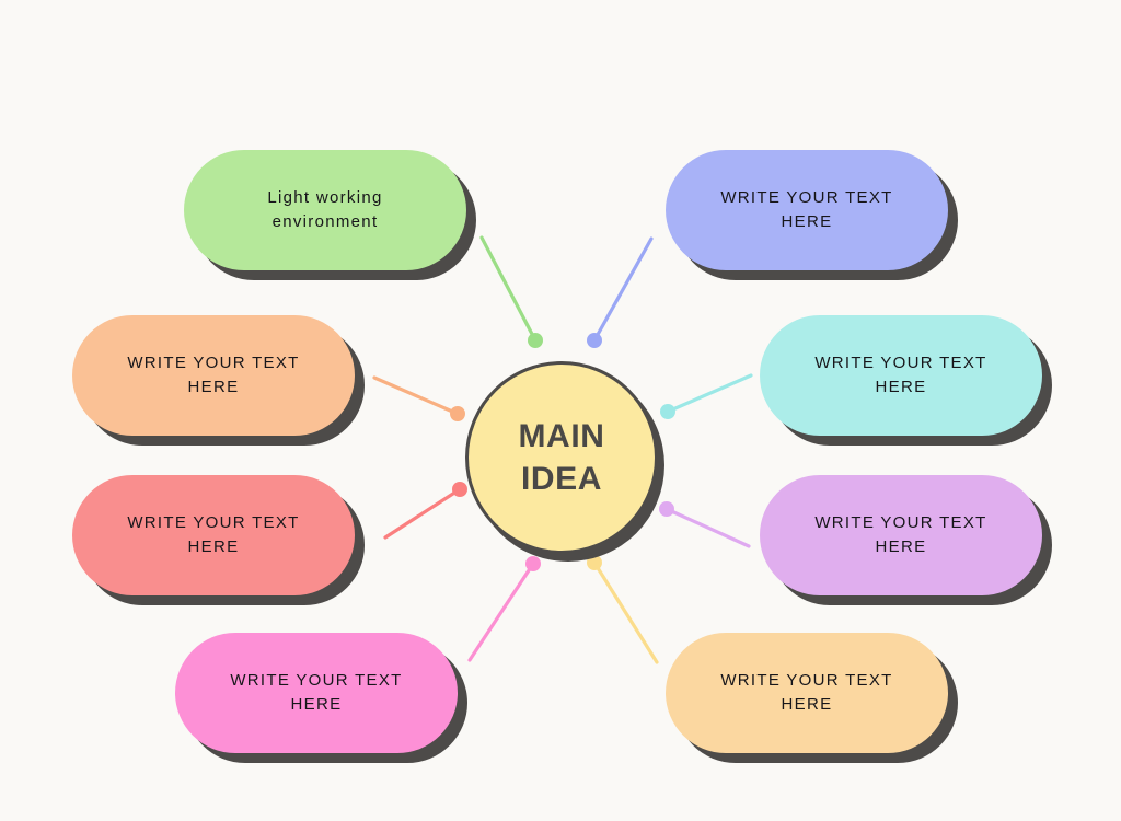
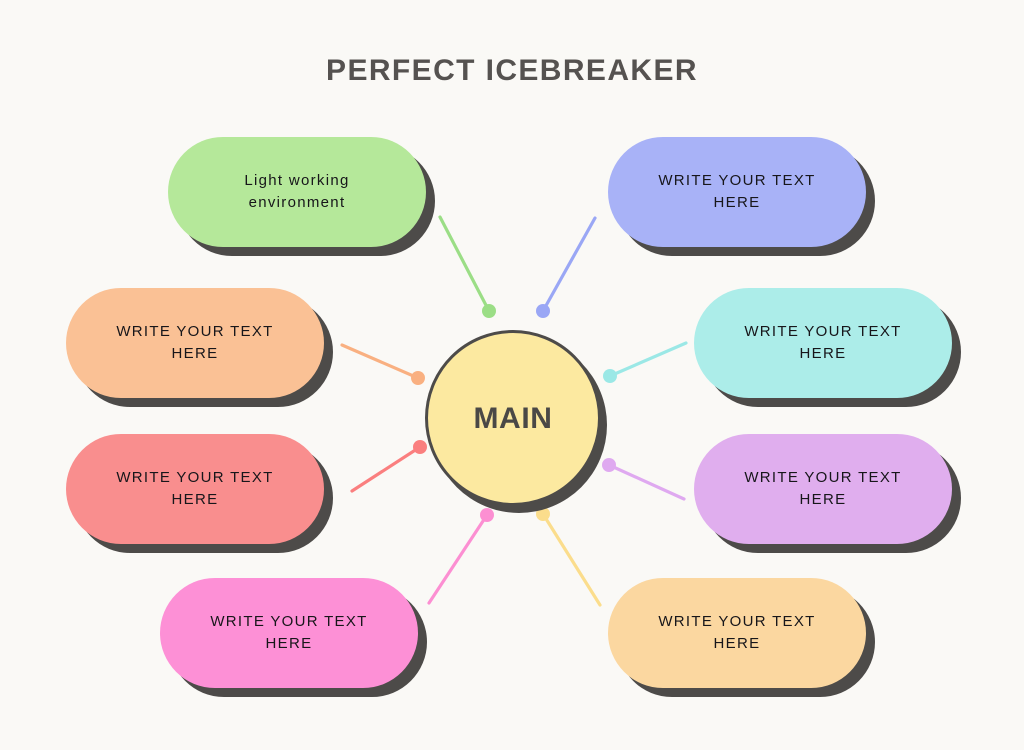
+ PERFECT ICEBREAKER
  Light working
  environment
  WRITE YOUR TEXT
  HERE
  WRITE YOUR TEXT
  HERE
  WRITE YOUR TEXT
  HERE
  WRITE YOUR TEXT
  HERE
  WRITE YOUR TEXT
  HERE
  WRITE YOUR TEXT
  HERE
  WRITE YOUR TEXT
  HERE
  MAIN
- IDEA
